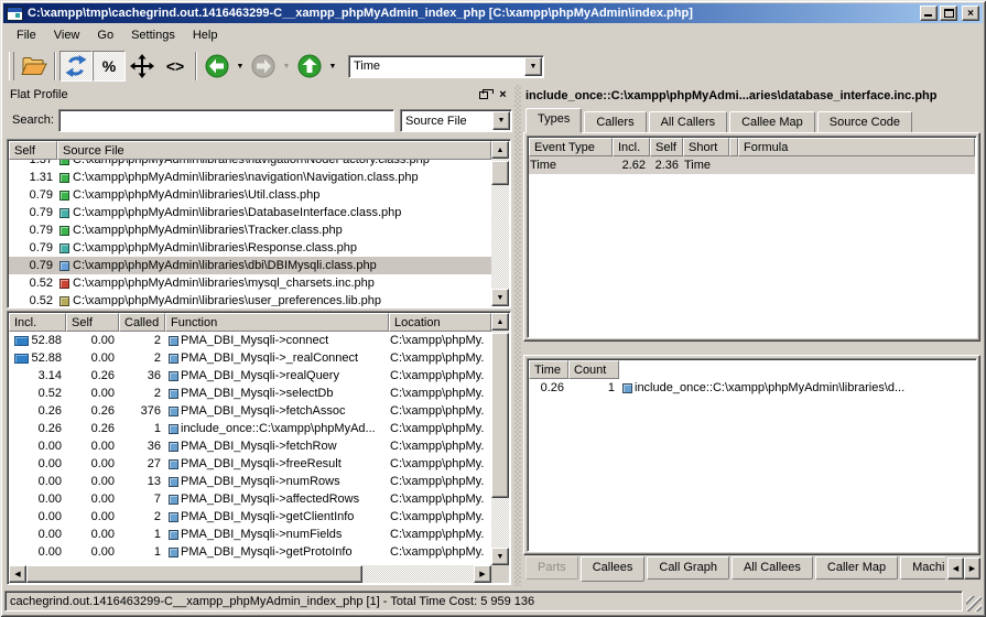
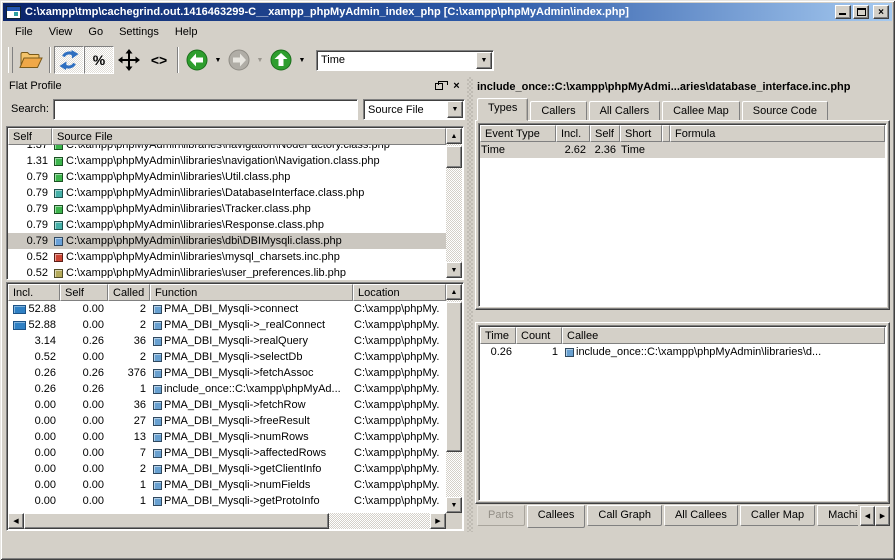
  C:\xampp\tmp\cachegrind.out.1416463299-C__xampp_phpMyAdmin_index_php [C:\xampp\phpMyAdmin\index.php]
  ×
  File
  View
  Go
  Settings
  Help
  %
  <>
  Time
  Flat Profile
  ×
  Search:
  Source File
  Self
  Source File
  1.37
  C:\xampp\phpMyAdmin\libraries\navigation\NodeFactory.class.php
  1.31
  C:\xampp\phpMyAdmin\libraries\navigation\Navigation.class.php
  0.79
  C:\xampp\phpMyAdmin\libraries\Util.class.php
  0.79
  C:\xampp\phpMyAdmin\libraries\DatabaseInterface.class.php
  0.79
  C:\xampp\phpMyAdmin\libraries\Tracker.class.php
  0.79
  C:\xampp\phpMyAdmin\libraries\Response.class.php
  0.79
  C:\xampp\phpMyAdmin\libraries\dbi\DBIMysqli.class.php
  0.52
  C:\xampp\phpMyAdmin\libraries\mysql_charsets.inc.php
  0.52
  C:\xampp\phpMyAdmin\libraries\user_preferences.lib.php
  Incl.
  Self
  Called
  Function
  Location
  52.88
  0.00
  2
  PMA_DBI_Mysqli->connect
  C:\xampp\phpMy.
  52.88
  0.00
  2
  PMA_DBI_Mysqli->_realConnect
  C:\xampp\phpMy.
  3.14
  0.26
  36
  PMA_DBI_Mysqli->realQuery
  C:\xampp\phpMy.
  0.52
  0.00
  2
  PMA_DBI_Mysqli->selectDb
  C:\xampp\phpMy.
  0.26
  0.26
  376
  PMA_DBI_Mysqli->fetchAssoc
  C:\xampp\phpMy.
  0.26
  0.26
  1
  include_once::C:\xampp\phpMyAd...
  C:\xampp\phpMy.
  0.00
  0.00
  36
  PMA_DBI_Mysqli->fetchRow
  C:\xampp\phpMy.
  0.00
  0.00
  27
  PMA_DBI_Mysqli->freeResult
  C:\xampp\phpMy.
  0.00
  0.00
  13
  PMA_DBI_Mysqli->numRows
  C:\xampp\phpMy.
  0.00
  0.00
  7
  PMA_DBI_Mysqli->affectedRows
  C:\xampp\phpMy.
  0.00
  0.00
  2
  PMA_DBI_Mysqli->getClientInfo
  C:\xampp\phpMy.
  0.00
  0.00
  1
  PMA_DBI_Mysqli->numFields
  C:\xampp\phpMy.
  0.00
  0.00
  1
  PMA_DBI_Mysqli->getProtoInfo
  C:\xampp\phpMy.
  include_once::C:\xampp\phpMyAdmi...aries\database_interface.inc.php
  Types
  Callers
  All Callers
  Callee Map
  Source Code
  Event Type
  Incl.
  Self
  Short
  Formula
  Time
  2.62
  2.36
  Time
  Time
  Count
+ Callee
  0.26
  1
  include_once::C:\xampp\phpMyAdmin\libraries\d...
  Parts
  Callees
  Call Graph
  All Callees
  Caller Map
  Machi
- cachegrind.out.1416463299-C__xampp_phpMyAdmin_index_php [1] - Total Time Cost: 5 959 136
